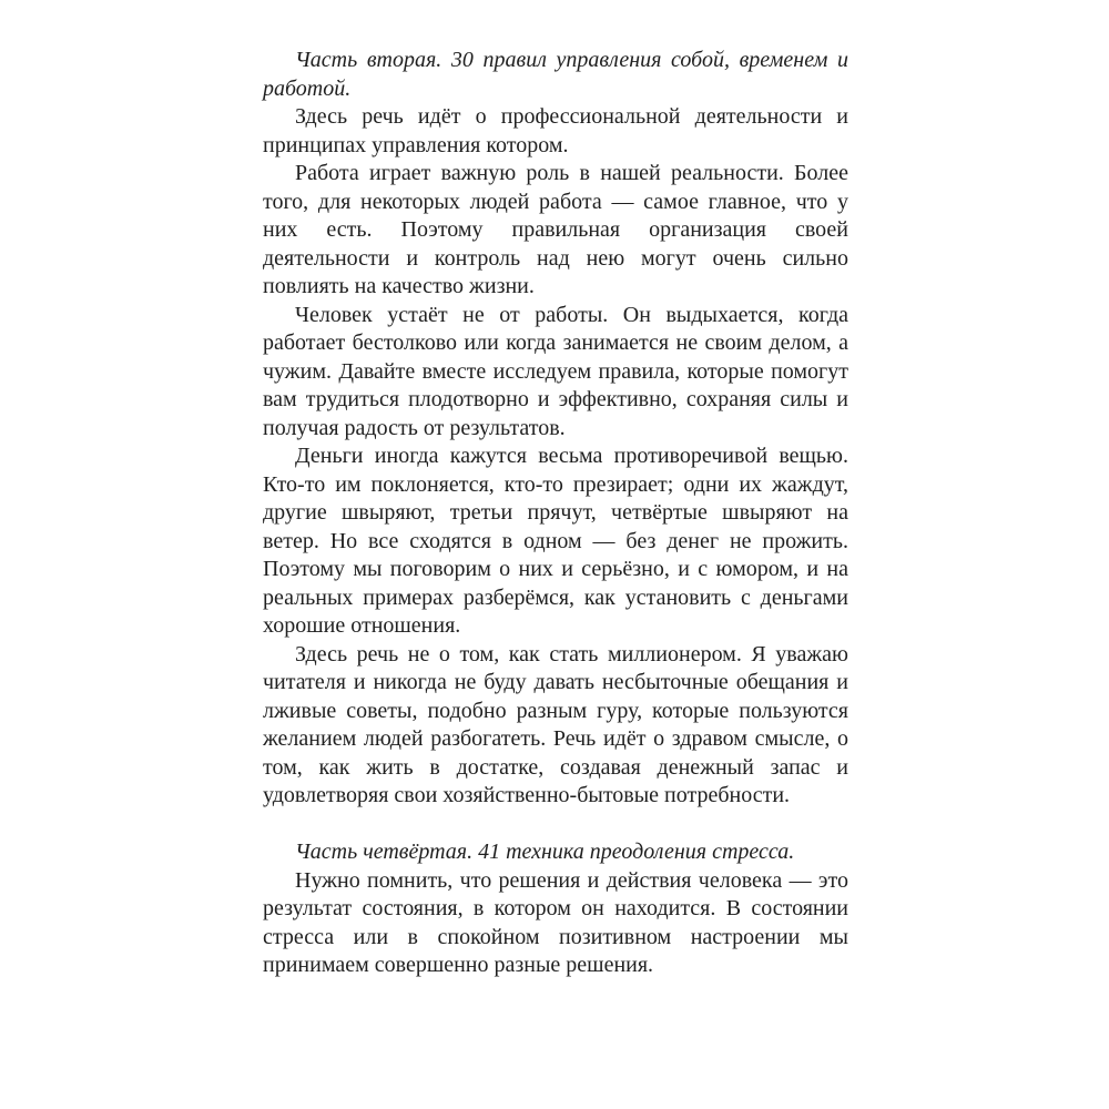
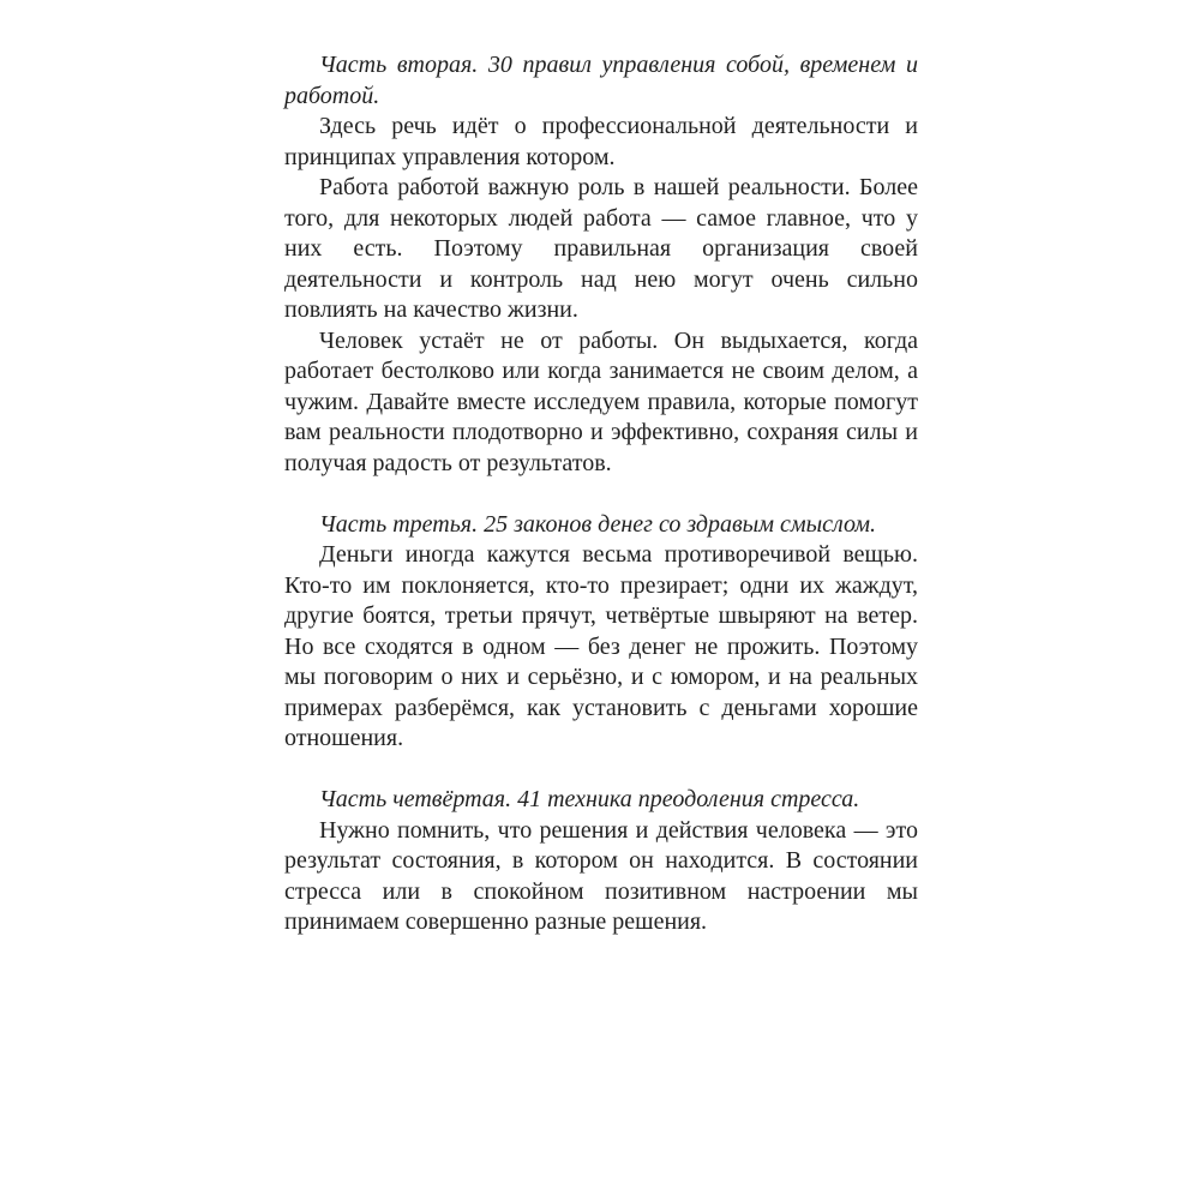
  Часть вторая. 30 правил управления собой, временем и работой.
  Здесь речь идёт о профессиональной деятельности и принципах управления котором.
- Работа играет важную роль в нашей реальности. Более того, для некоторых людей работа — самое главное, что у них есть. Поэтому правильная организация своей деятельности и контроль над нею могут очень сильно повлиять на качество жизни.
+ Работа работой важную роль в нашей реальности. Более того, для некоторых людей работа — самое главное, что у них есть. Поэтому правильная организация своей деятельности и контроль над нею могут очень сильно повлиять на качество жизни.
- Человек устаёт не от работы. Он выдыхается, когда работает бестолково или когда занимается не своим делом, а чужим. Давайте вместе исследуем правила, которые помогут вам трудиться плодотворно и эффективно, сохраняя силы и получая радость от результатов.
+ Человек устаёт не от работы. Он выдыхается, когда работает бестолково или когда занимается не своим делом, а чужим. Давайте вместе исследуем правила, которые помогут вам реальности плодотворно и эффективно, сохраняя силы и получая радость от результатов.
+ Часть третья. 25 законов денег со здравым смыслом.
- Деньги иногда кажутся весьма противоречивой вещью. Кто-то им поклоняется, кто-то презирает; одни их жаждут, другие швыряют, третьи прячут, четвёртые швыряют на ветер. Но все сходятся в одном — без денег не прожить. Поэтому мы поговорим о них и серьёзно, и с юмором, и на реальных примерах разберёмся, как установить с деньгами хорошие отношения.
+ Деньги иногда кажутся весьма противоречивой вещью. Кто-то им поклоняется, кто-то презирает; одни их жаждут, другие боятся, третьи прячут, четвёртые швыряют на ветер. Но все сходятся в одном — без денег не прожить. Поэтому мы поговорим о них и серьёзно, и с юмором, и на реальных примерах разберёмся, как установить с деньгами хорошие отношения.
- Здесь речь не о том, как стать миллионером. Я уважаю читателя и никогда не буду давать несбыточные обещания и лживые советы, подобно разным гуру, которые пользуются желанием людей разбогатеть. Речь идёт о здравом смысле, о том, как жить в достатке, создавая денежный запас и удовлетворяя свои хозяйственно-бытовые потребности.
  Часть четвёртая. 41 техника преодоления стресса.
  Нужно помнить, что решения и действия человека — это результат состояния, в котором он находится. В состоянии стресса или в спокойном позитивном настроении мы принимаем совершенно разные решения.
